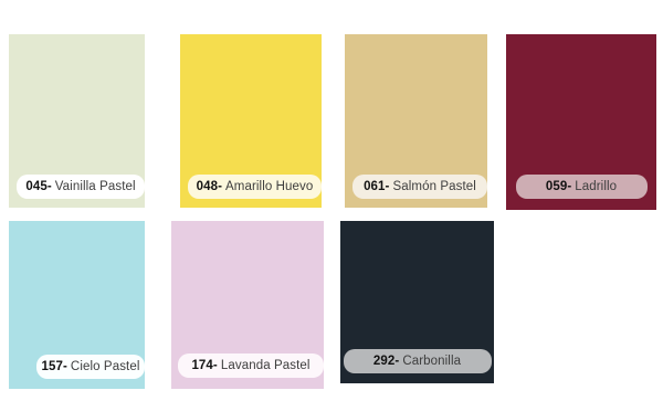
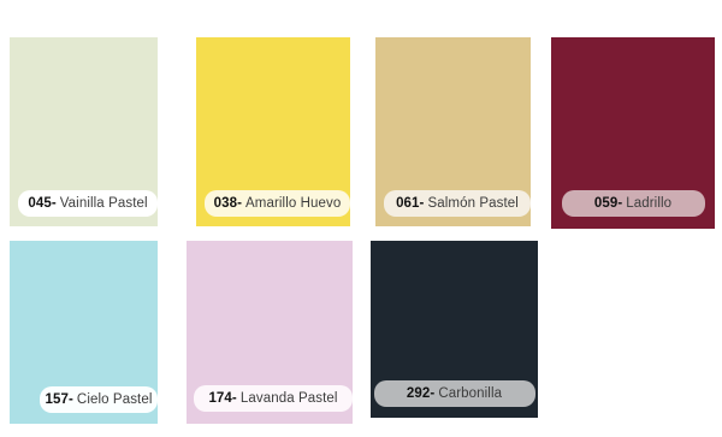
  045-
  Vainilla Pastel
- 048-
+ 038-
  Amarillo Huevo
  061-
  Salmón Pastel
  059-
  Ladrillo
  157-
  Cielo Pastel
  174-
  Lavanda Pastel
  292-
  Carbonilla
